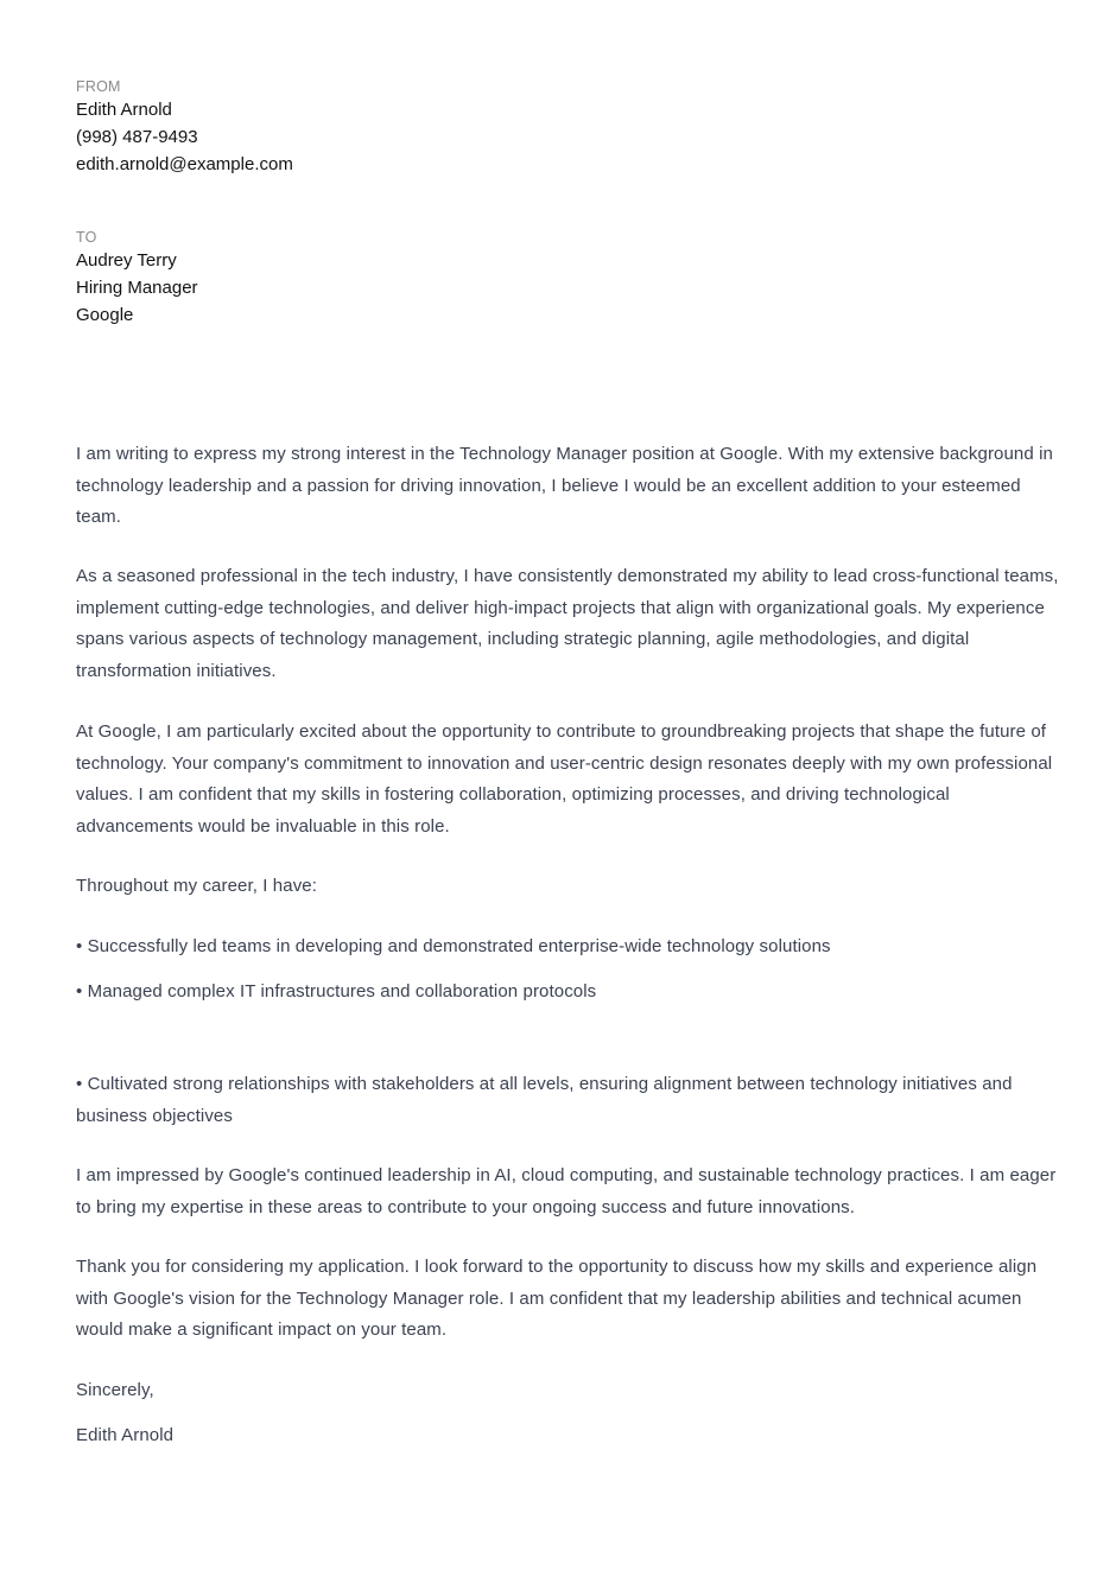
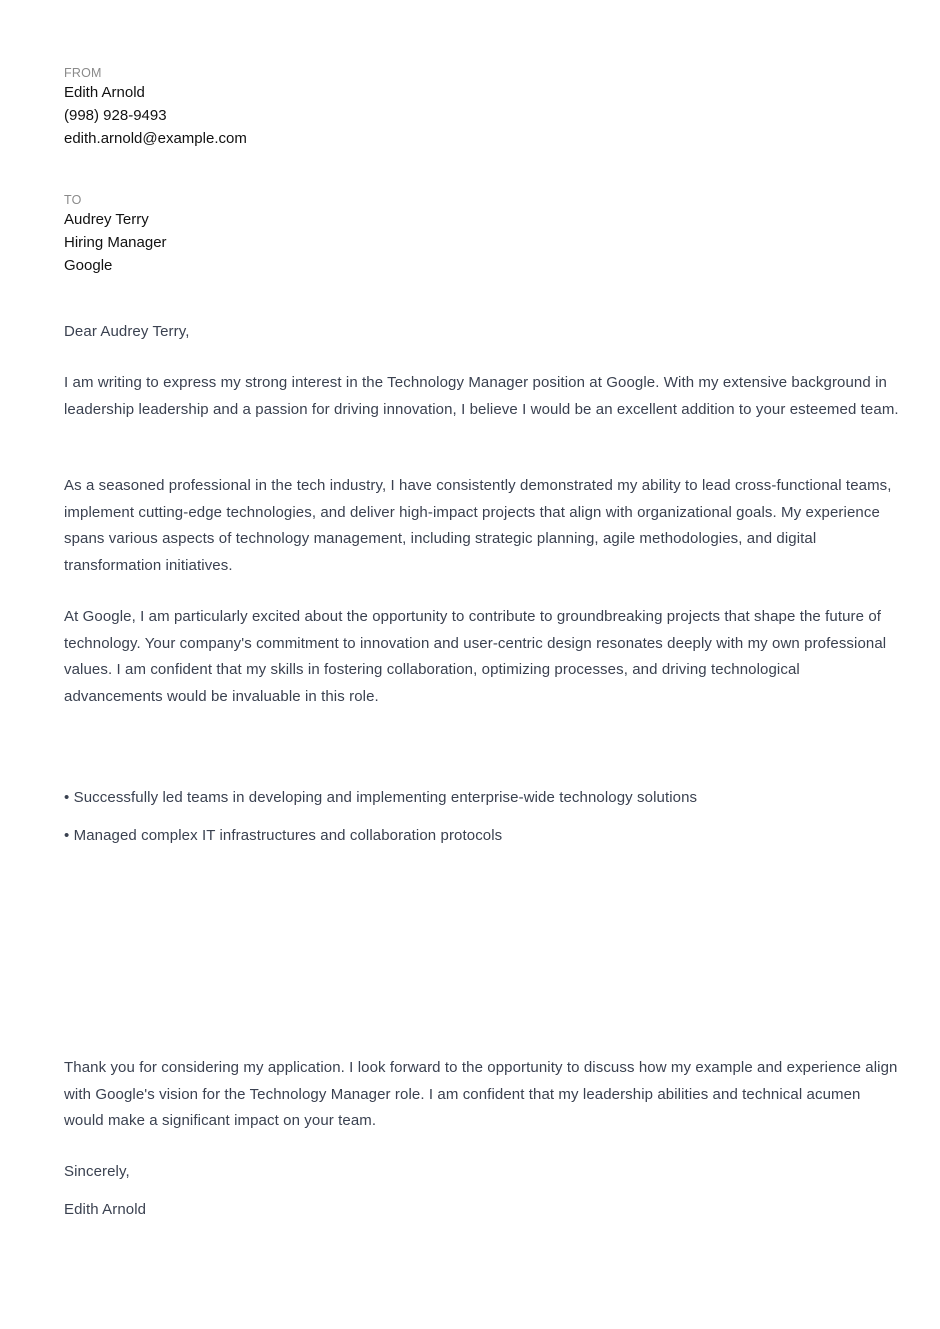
  FROM
  Edith Arnold
- (998) 487-9493
+ (998) 928-9493
  edith.arnold@example.com
  TO
  Audrey Terry
  Hiring Manager
  Google
+ Dear Audrey Terry,
- I am writing to express my strong interest in the Technology Manager position at Google. With my extensive background in technology leadership and a passion for driving innovation, I believe I would be an excellent addition to your esteemed team.
+ I am writing to express my strong interest in the Technology Manager position at Google. With my extensive background in leadership leadership and a passion for driving innovation, I believe I would be an excellent addition to your esteemed team.
  As a seasoned professional in the tech industry, I have consistently demonstrated my ability to lead cross-functional teams, implement cutting-edge technologies, and deliver high-impact projects that align with organizational goals. My experience spans various aspects of technology management, including strategic planning, agile methodologies, and digital transformation initiatives.
  At Google, I am particularly excited about the opportunity to contribute to groundbreaking projects that shape the future of technology. Your company's commitment to innovation and user-centric design resonates deeply with my own professional values. I am confident that my skills in fostering collaboration, optimizing processes, and driving technological advancements would be invaluable in this role.
- Throughout my career, I have:
- Successfully led teams in developing and demonstrated enterprise-wide technology solutions
+ Successfully led teams in developing and implementing enterprise-wide technology solutions
  Managed complex IT infrastructures and collaboration protocols
- Cultivated strong relationships with stakeholders at all levels, ensuring alignment between technology initiatives and business objectives
- I am impressed by Google's continued leadership in AI, cloud computing, and sustainable technology practices. I am eager to bring my expertise in these areas to contribute to your ongoing success and future innovations.
- Thank you for considering my application. I look forward to the opportunity to discuss how my skills and experience align with Google's vision for the Technology Manager role. I am confident that my leadership abilities and technical acumen would make a significant impact on your team.
+ Thank you for considering my application. I look forward to the opportunity to discuss how my example and experience align with Google's vision for the Technology Manager role. I am confident that my leadership abilities and technical acumen would make a significant impact on your team.
  Sincerely,
  Edith Arnold
